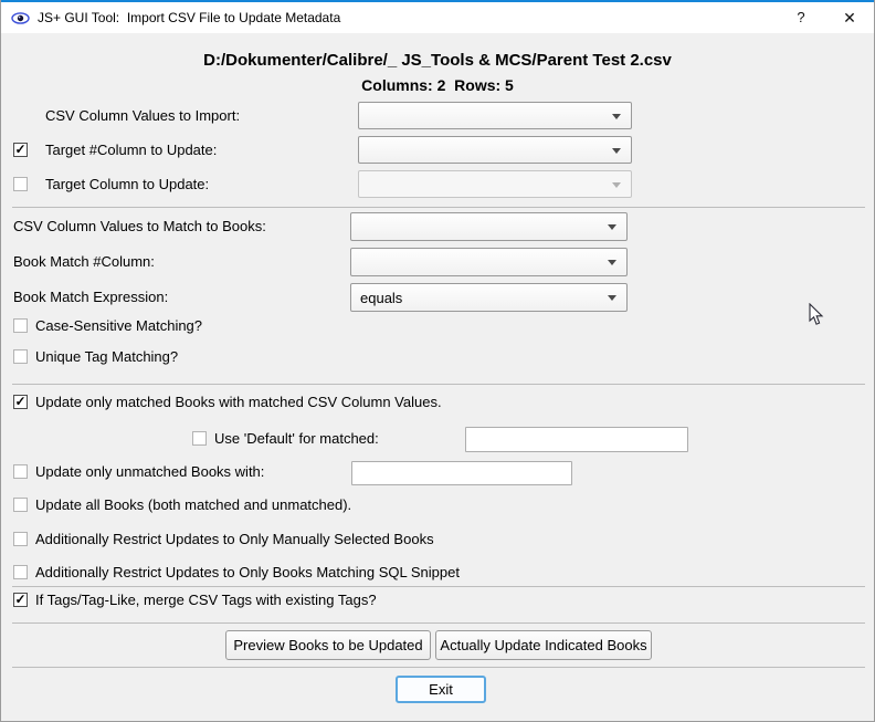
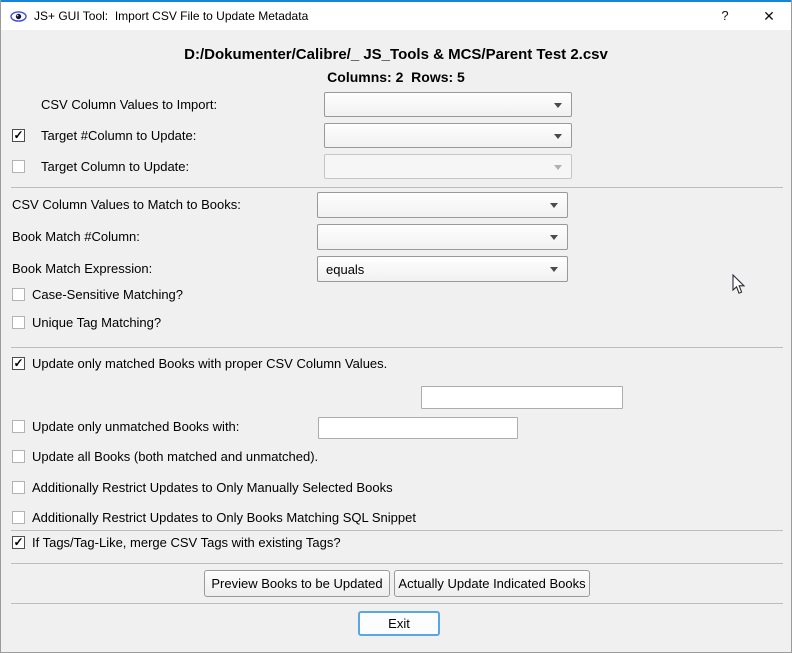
  JS+ GUI Tool: Import CSV File to Update Metadata
  ?
  ✕
  D:/Dokumenter/Calibre/_ JS_Tools & MCS/Parent Test 2.csv
  Columns: 2 Rows: 5
  CSV Column Values to Import:
  ✓
  Target #Column to Update:
  Target Column to Update:
  CSV Column Values to Match to Books:
  Book Match #Column:
  Book Match Expression:
  equals
  Case-Sensitive Matching?
  Unique Tag Matching?
  ✓
- Update only matched Books with matched CSV Column Values.
+ Update only matched Books with proper CSV Column Values.
- Use 'Default' for matched:
  Update only unmatched Books with:
  Update all Books (both matched and unmatched).
  Additionally Restrict Updates to Only Manually Selected Books
  Additionally Restrict Updates to Only Books Matching SQL Snippet
  ✓
  If Tags/Tag-Like, merge CSV Tags with existing Tags?
  Preview Books to be Updated
  Actually Update Indicated Books
  Exit
